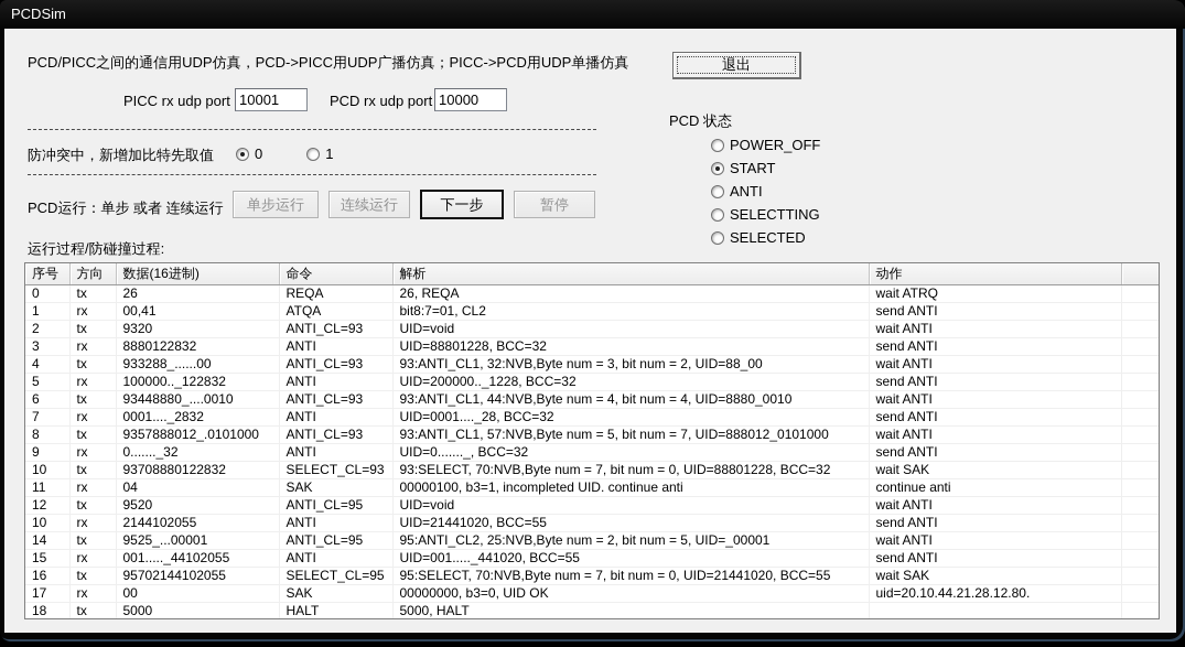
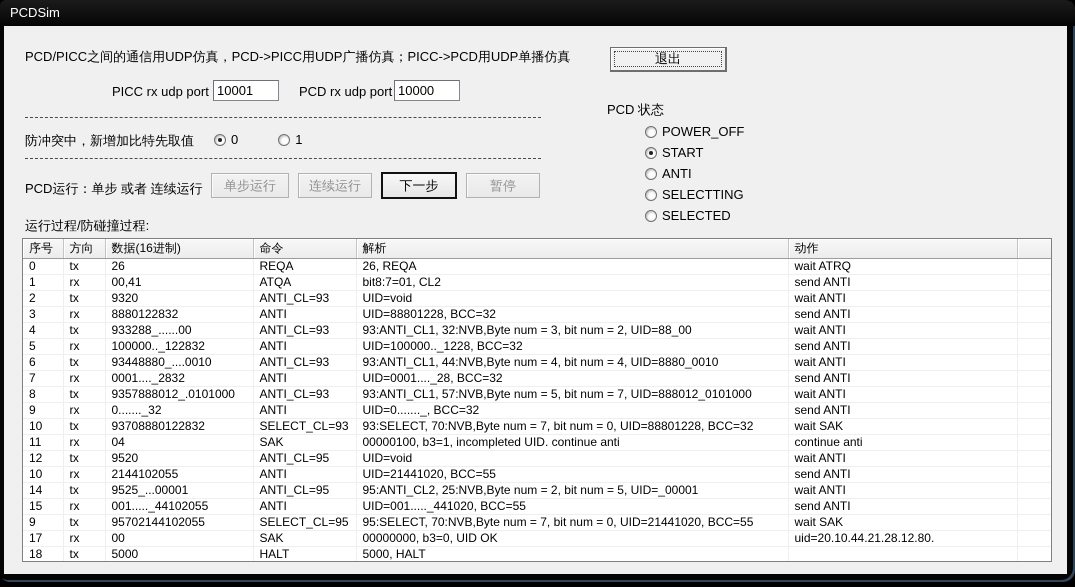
  PCDSim
  PCD/PICC之间的通信用UDP仿真，PCD->PICC用UDP广播仿真；PICC->PCD用UDP单播仿真
  退出
  PICC rx udp port
  10001
  PCD rx udp port
  10000
  防冲突中，新增加比特先取值
  0
  1
  PCD运行：单步 或者 连续运行
  单步运行
  连续运行
  下一步
  暂停
  运行过程/防碰撞过程:
  序号	方向	数据(16进制)	命令	解析	动作
  0	tx	26	REQA	26, REQA	wait ATRQ
  1	rx	00,41	ATQA	bit8:7=01, CL2	send ANTI
  2	tx	9320	ANTI_CL=93	UID=void	wait ANTI
  3	rx	8880122832	ANTI	UID=88801228, BCC=32	send ANTI
  4	tx	933288_......00	ANTI_CL=93	93:ANTI_CL1, 32:NVB,Byte num = 3, bit num = 2, UID=88_00	wait ANTI
- 5	rx	100000.._122832	ANTI	UID=200000.._1228, BCC=32	send ANTI
+ 5	rx	100000.._122832	ANTI	UID=100000.._1228, BCC=32	send ANTI
  6	tx	93448880_....0010	ANTI_CL=93	93:ANTI_CL1, 44:NVB,Byte num = 4, bit num = 4, UID=8880_0010	wait ANTI
  7	rx	0001...._2832	ANTI	UID=0001...._28, BCC=32	send ANTI
  8	tx	9357888012_.0101000	ANTI_CL=93	93:ANTI_CL1, 57:NVB,Byte num = 5, bit num = 7, UID=888012_0101000	wait ANTI
  9	rx	0......._32	ANTI	UID=0......._, BCC=32	send ANTI
  10	tx	93708880122832	SELECT_CL=93	93:SELECT, 70:NVB,Byte num = 7, bit num = 0, UID=88801228, BCC=32	wait SAK
  11	rx	04	SAK	00000100, b3=1, incompleted UID. continue anti	continue anti
  12	tx	9520	ANTI_CL=95	UID=void	wait ANTI
  10	rx	2144102055	ANTI	UID=21441020, BCC=55	send ANTI
  14	tx	9525_...00001	ANTI_CL=95	95:ANTI_CL2, 25:NVB,Byte num = 2, bit num = 5, UID=_00001	wait ANTI
  15	rx	001....._44102055	ANTI	UID=001....._441020, BCC=55	send ANTI
- 16	tx	95702144102055	SELECT_CL=95	95:SELECT, 70:NVB,Byte num = 7, bit num = 0, UID=21441020, BCC=55	wait SAK
+ 9	tx	95702144102055	SELECT_CL=95	95:SELECT, 70:NVB,Byte num = 7, bit num = 0, UID=21441020, BCC=55	wait SAK
  17	rx	00	SAK	00000000, b3=0, UID OK	uid=20.10.44.21.28.12.80.
  18	tx	5000	HALT	5000, HALT
  PCD 状态
  POWER_OFF
  START
  ANTI
  SELECTTING
  SELECTED
